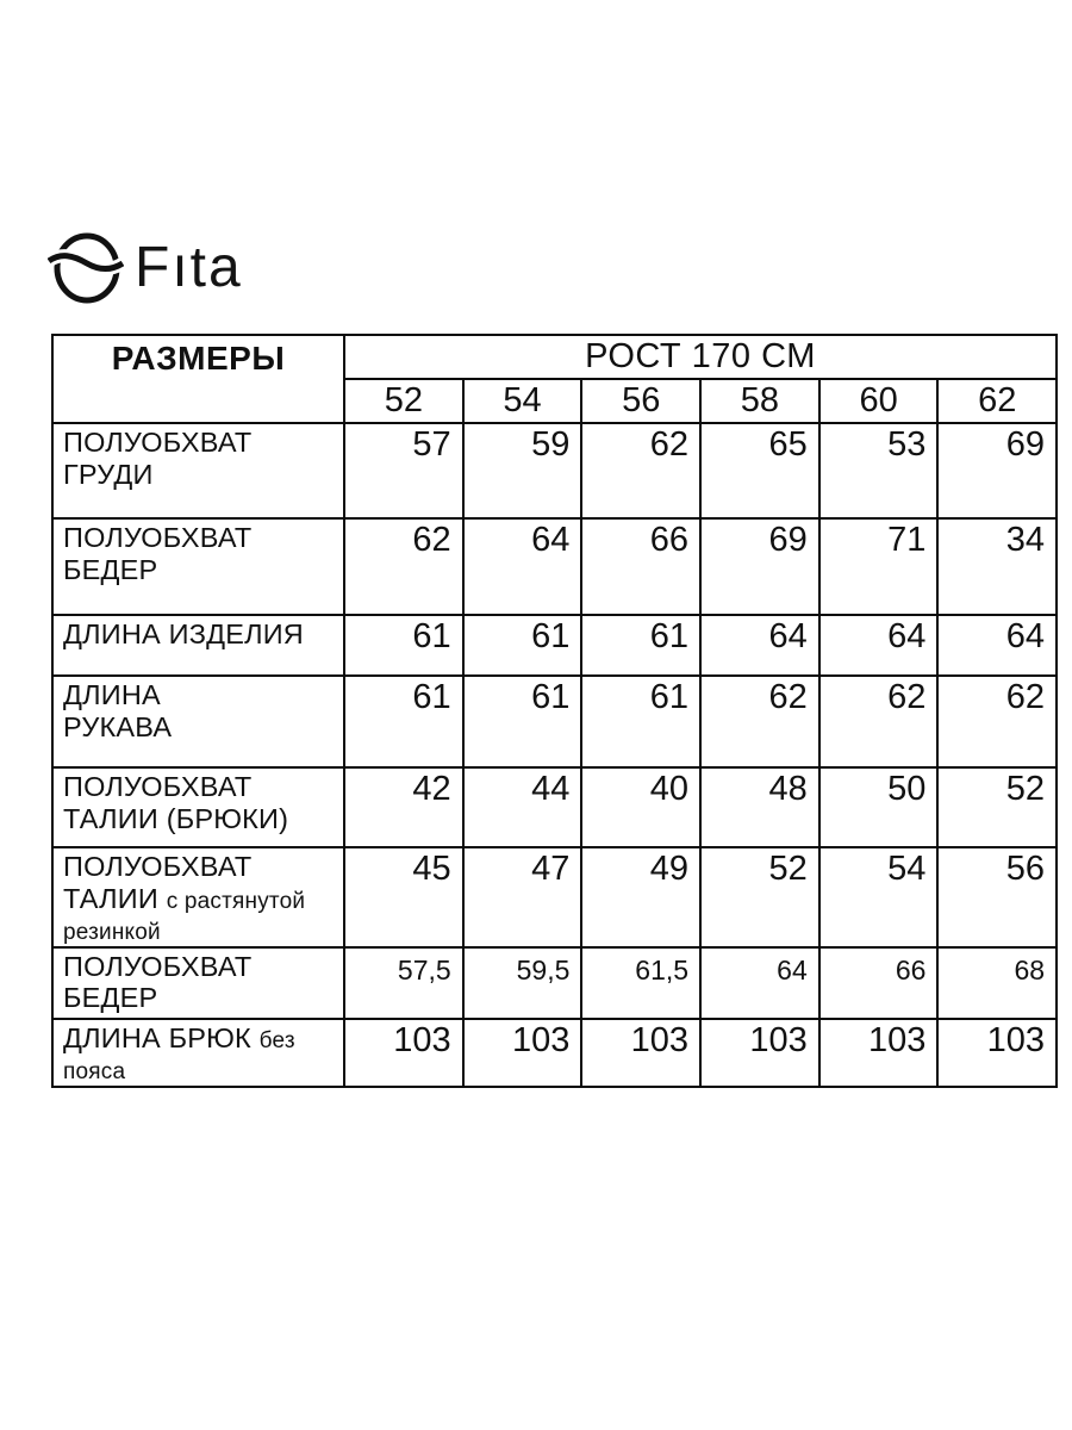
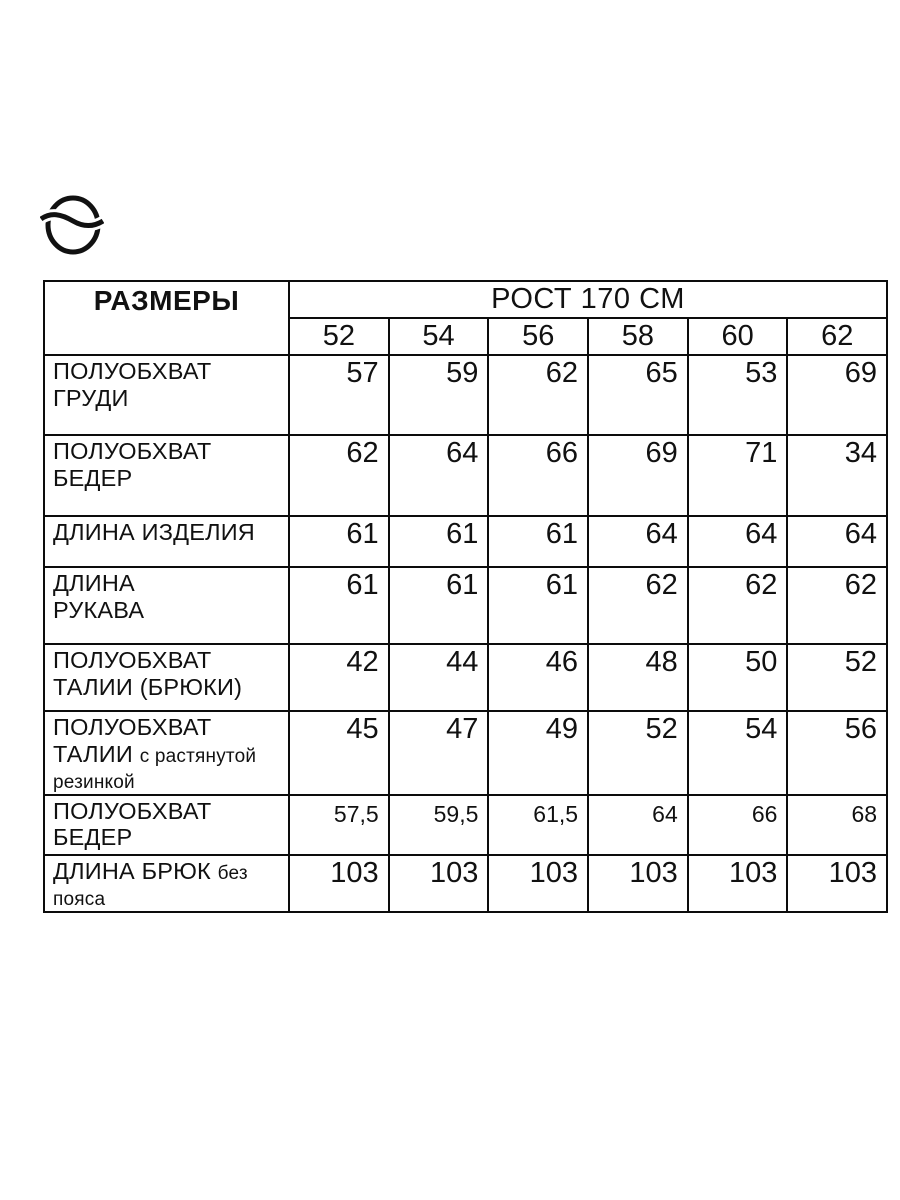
- Fıta
  РАЗМЕРЫ	РОСТ 170 СМ
  52	54	56	58	60	62
  ПОЛУОБХВАТ ГРУДИ	57	59	62	65	53	69
  ПОЛУОБХВАТ БЕДЕР	62	64	66	69	71	34
  ДЛИНА ИЗДЕЛИЯ	61	61	61	64	64	64
  ДЛИНА РУКАВА	61	61	61	62	62	62
- ПОЛУОБХВАТ ТАЛИИ (БРЮКИ)	42	44	40	48	50	52
+ ПОЛУОБХВАТ ТАЛИИ (БРЮКИ)	42	44	46	48	50	52
  ПОЛУОБХВАТ ТАЛИИ с растянутой резинкой	45	47	49	52	54	56
  ПОЛУОБХВАТ БЕДЕР	57,5	59,5	61,5	64	66	68
  ДЛИНА БРЮК без пояса	103	103	103	103	103	103
